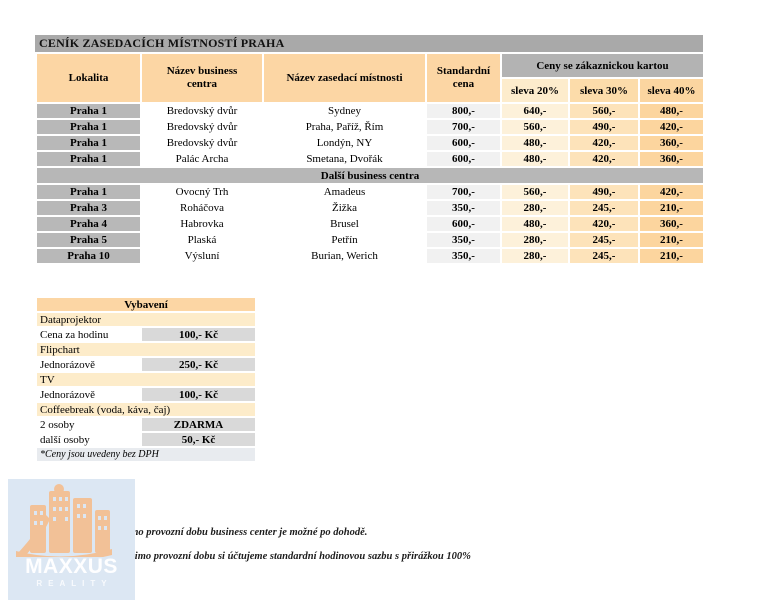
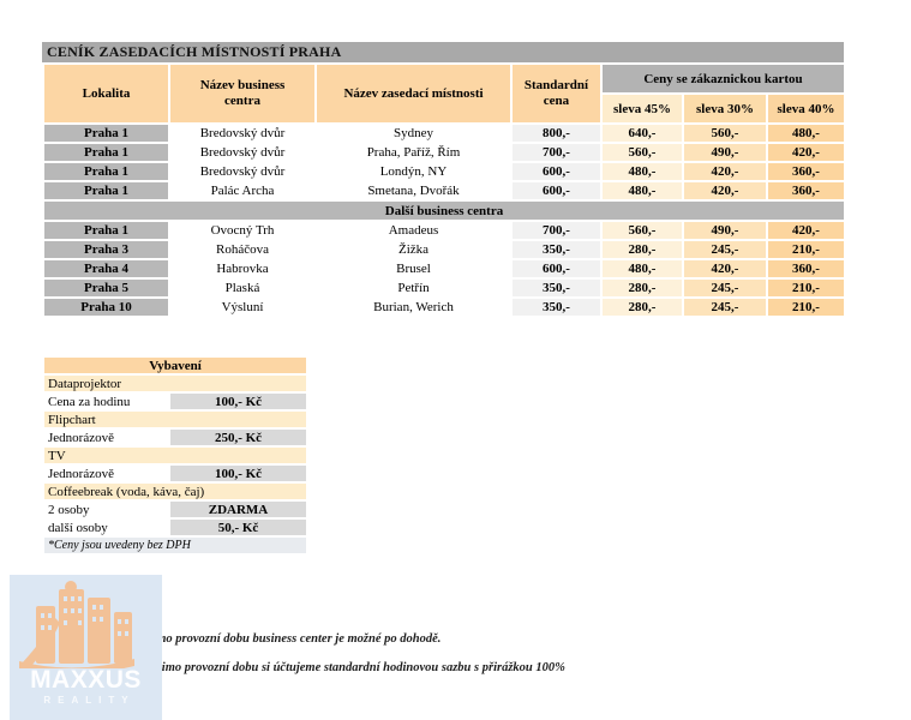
  CENÍK ZASEDACÍCH MÍSTNOSTÍ PRAHA
  Lokalita	Název business centra	Název zasedací místnosti	Standardní cena	Ceny se zákaznickou kartou
- sleva 20%	sleva 30%	sleva 40%
+ sleva 45%	sleva 30%	sleva 40%
  Praha 1	Bredovský dvůr	Sydney	800,-	640,-	560,-	480,-
  Praha 1	Bredovský dvůr	Praha, Paříž, Řím	700,-	560,-	490,-	420,-
  Praha 1	Bredovský dvůr	Londýn, NY	600,-	480,-	420,-	360,-
  Praha 1	Palác Archa	Smetana, Dvořák	600,-	480,-	420,-	360,-
  Další business centra
  Praha 1	Ovocný Trh	Amadeus	700,-	560,-	490,-	420,-
  Praha 3	Roháčova	Žižka	350,-	280,-	245,-	210,-
  Praha 4	Habrovka	Brusel	600,-	480,-	420,-	360,-
  Praha 5	Plaská	Petřín	350,-	280,-	245,-	210,-
  Praha 10	Výsluní	Burian, Werich	350,-	280,-	245,-	210,-
  Vybavení
  Dataprojektor
  Cena za hodinu	100,- Kč
  Flipchart
  Jednorázově	250,- Kč
  TV
  Jednorázově	100,- Kč
  Coffeebreak (voda, káva, čaj)
  2 osoby	ZDARMA
  další osoby	50,- Kč
  *Ceny jsou uvedeny bez DPH
  MAXXUS
  REALITY
  imo provozní dobu si účtujeme standardní hodinovou sazbu s přirážkou 100%
